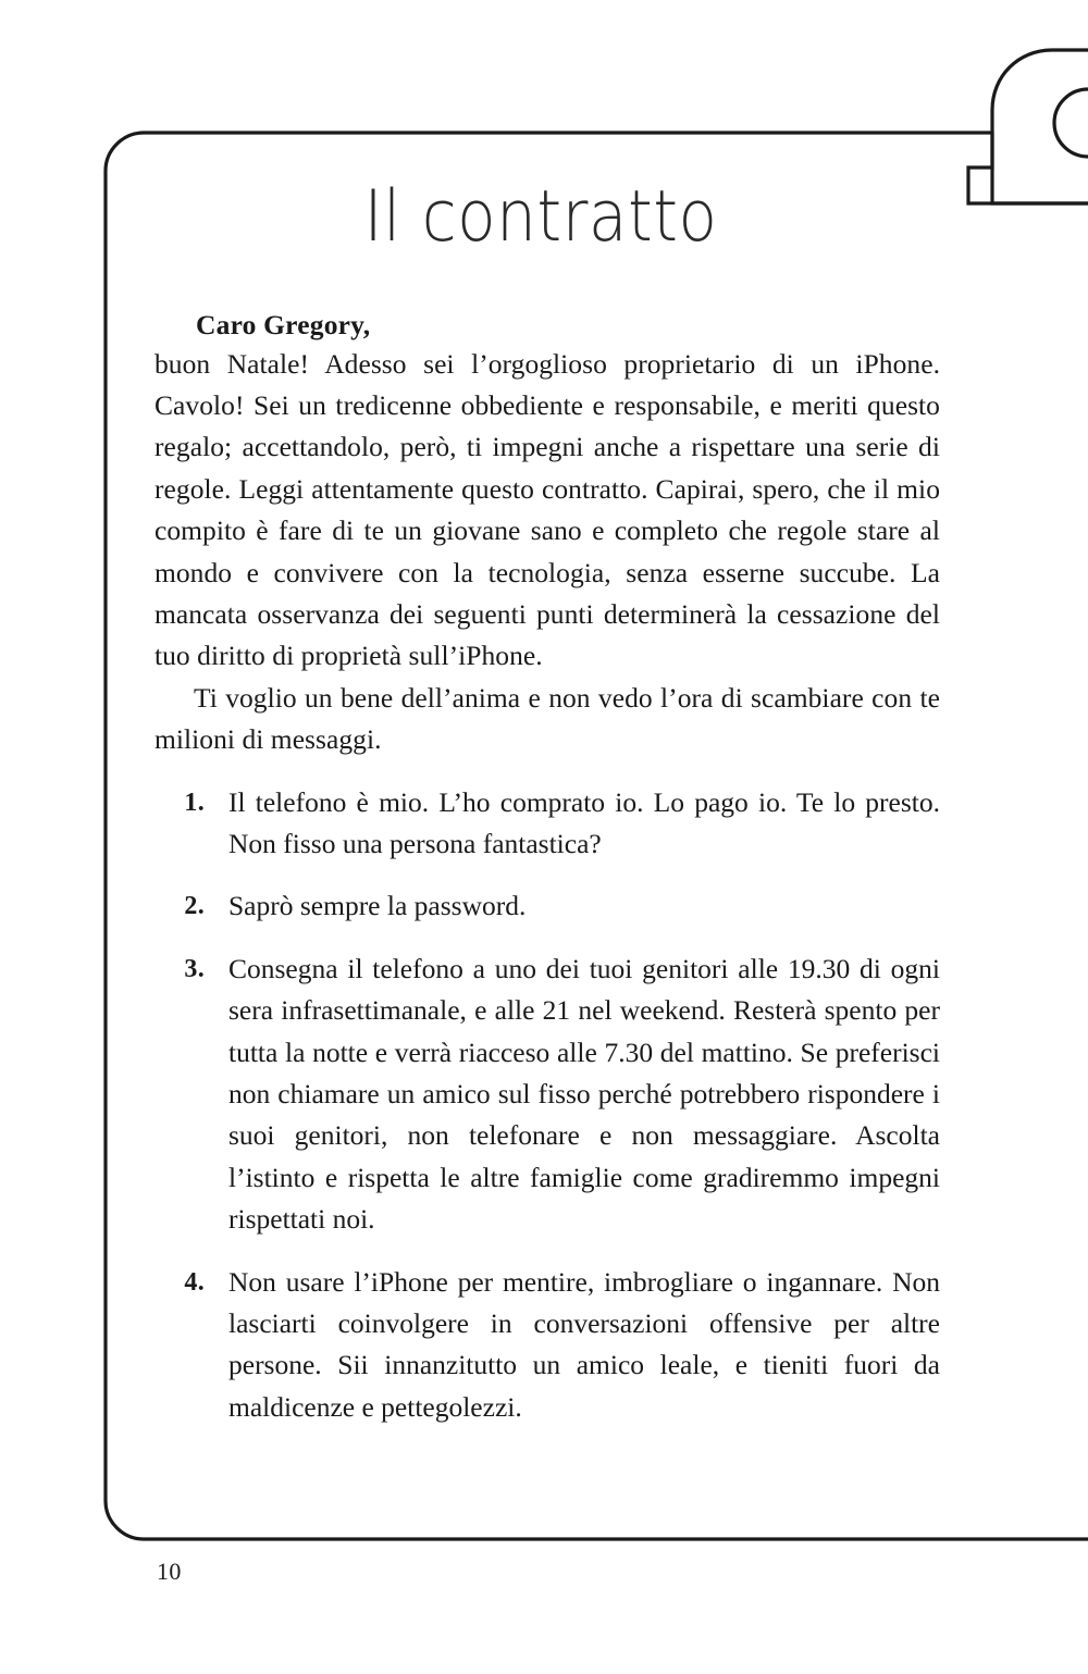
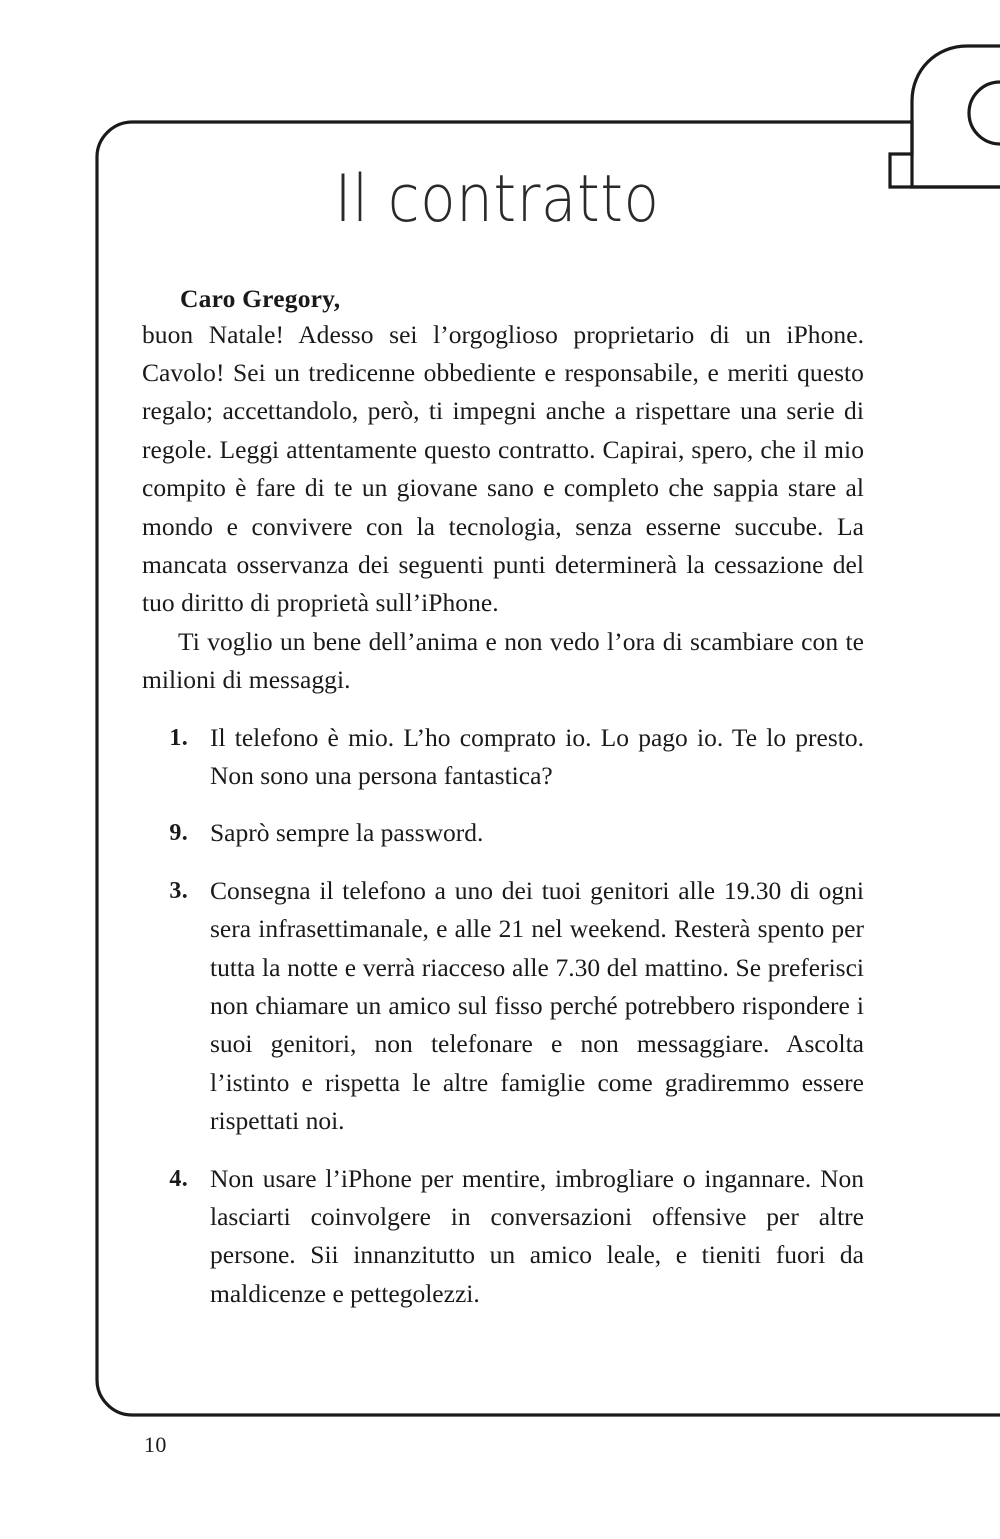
  Il contratto
  Caro Gregory,
- buon Natale! Adesso sei l’orgoglioso proprietario di un iPhone. Cavolo! Sei un tredicenne obbediente e responsabile, e meriti questo regalo; accettandolo, però, ti impegni anche a rispettare una serie di regole. Leggi attentamente questo contratto. Capirai, spero, che il mio compito è fare di te un giovane sano e completo che regole stare al mondo e convivere con la tecnologia, senza esserne succube. La mancata osservanza dei seguenti punti determinerà la cessazione del tuo diritto di proprietà sull’iPhone.
+ buon Natale! Adesso sei l’orgoglioso proprietario di un iPhone. Cavolo! Sei un tredicenne obbediente e responsabile, e meriti questo regalo; accettandolo, però, ti impegni anche a rispettare una serie di regole. Leggi attentamente questo contratto. Capirai, spero, che il mio compito è fare di te un giovane sano e completo che sappia stare al mondo e convivere con la tecnologia, senza esserne succube. La mancata osservanza dei seguenti punti determinerà la cessazione del tuo diritto di proprietà sull’iPhone.
  Ti voglio un bene dell’anima e non vedo l’ora di scambiare con te milioni di messaggi.
  1.
- Il telefono è mio. L’ho comprato io. Lo pago io. Te lo presto. Non fisso una persona fantastica?
+ Il telefono è mio. L’ho comprato io. Lo pago io. Te lo presto. Non sono una persona fantastica?
- 2.
+ 9.
  Saprò sempre la password.
  3.
- Consegna il telefono a uno dei tuoi genitori alle 19.30 di ogni sera infrasettimanale, e alle 21 nel weekend. Resterà spento per tutta la notte e verrà riacceso alle 7.30 del mattino. Se preferisci non chiamare un amico sul fisso perché potrebbero rispondere i suoi genitori, non telefonare e non messaggiare. Ascolta l’istinto e rispetta le altre famiglie come gradiremmo impegni rispettati noi.
+ Consegna il telefono a uno dei tuoi genitori alle 19.30 di ogni sera infrasettimanale, e alle 21 nel weekend. Resterà spento per tutta la notte e verrà riacceso alle 7.30 del mattino. Se preferisci non chiamare un amico sul fisso perché potrebbero rispondere i suoi genitori, non telefonare e non messaggiare. Ascolta l’istinto e rispetta le altre famiglie come gradiremmo essere rispettati noi.
  4.
  Non usare l’iPhone per mentire, imbrogliare o ingannare. Non lasciarti coinvolgere in conversazioni offensive per altre persone. Sii innanzitutto un amico leale, e tieniti fuori da maldicenze e pettegolezzi.
  10
